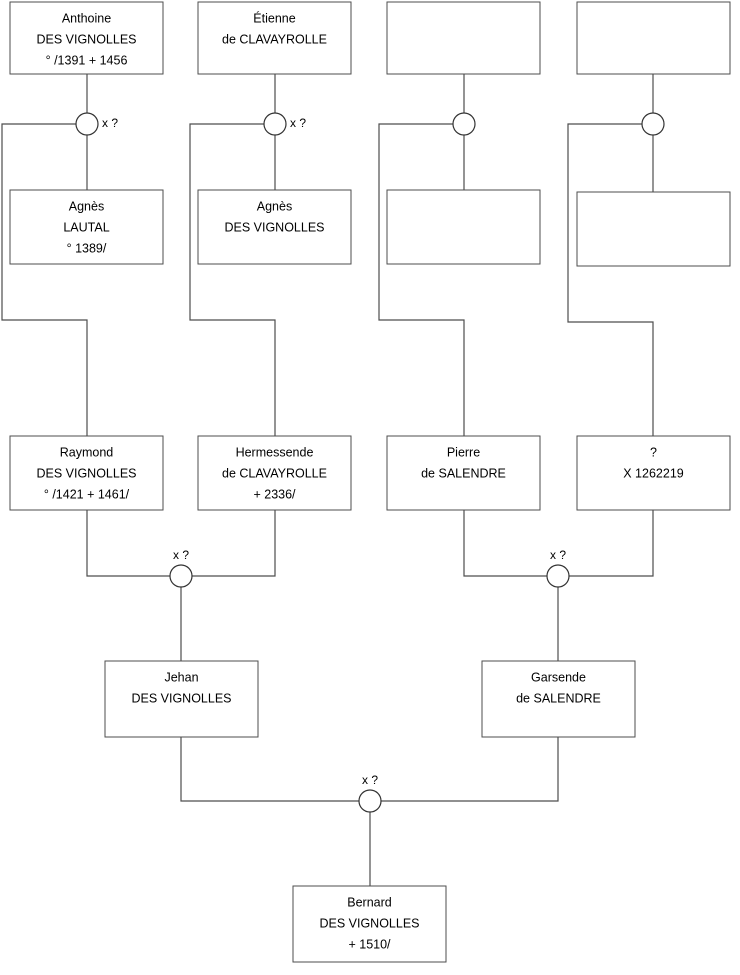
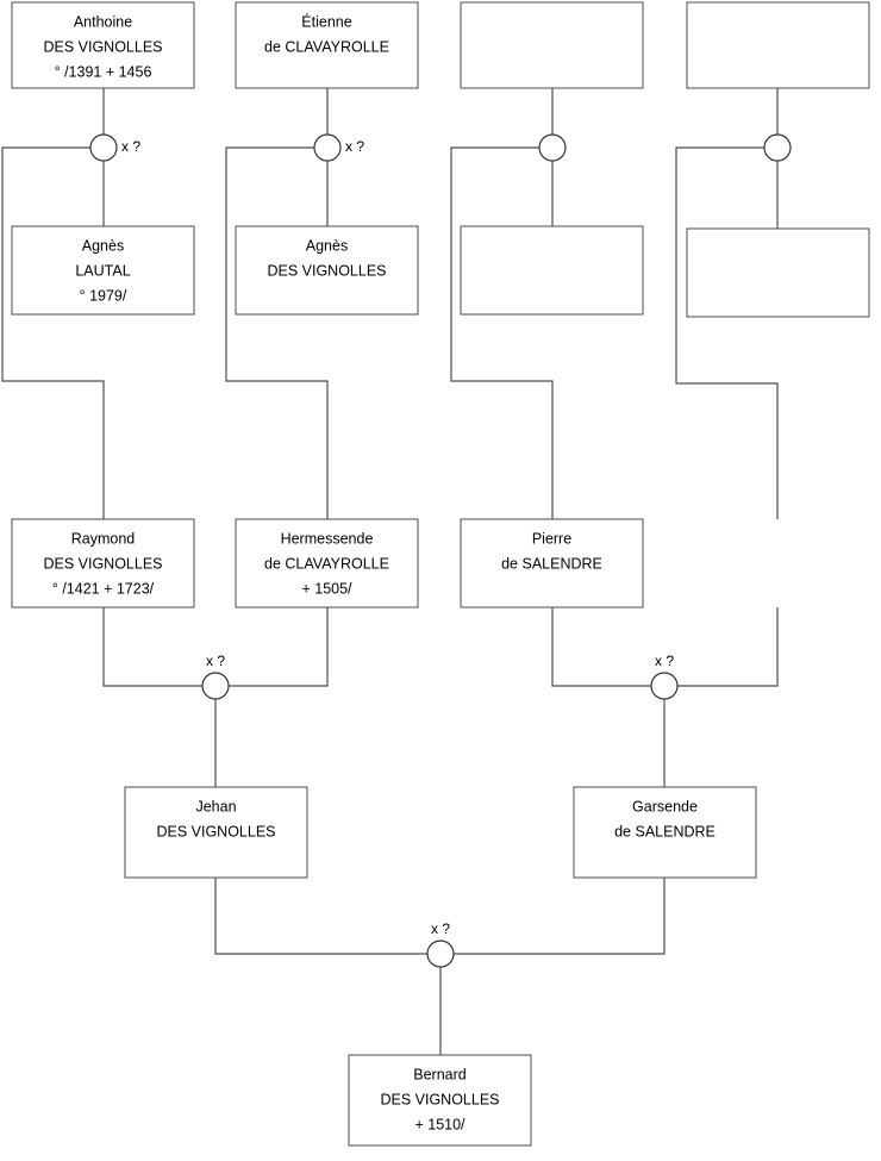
  Anthoine
  DES VIGNOLLES
  ° /1391 + 1456
  Étienne
  de CLAVAYROLLE
  Agnès
  LAUTAL
- ° 1389/
+ ° 1979/
  Agnès
  DES VIGNOLLES
  Raymond
  DES VIGNOLLES
- ° /1421 + 1461/
+ ° /1421 + 1723/
  Hermessende
  de CLAVAYROLLE
- + 2336/
+ + 1505/
  Pierre
  de SALENDRE
- ?
- X 1262219
  Jehan
  DES VIGNOLLES
  Garsende
  de SALENDRE
  Bernard
  DES VIGNOLLES
  + 1510/
  x ?
  x ?
  x ?
  x ?
  x ?
